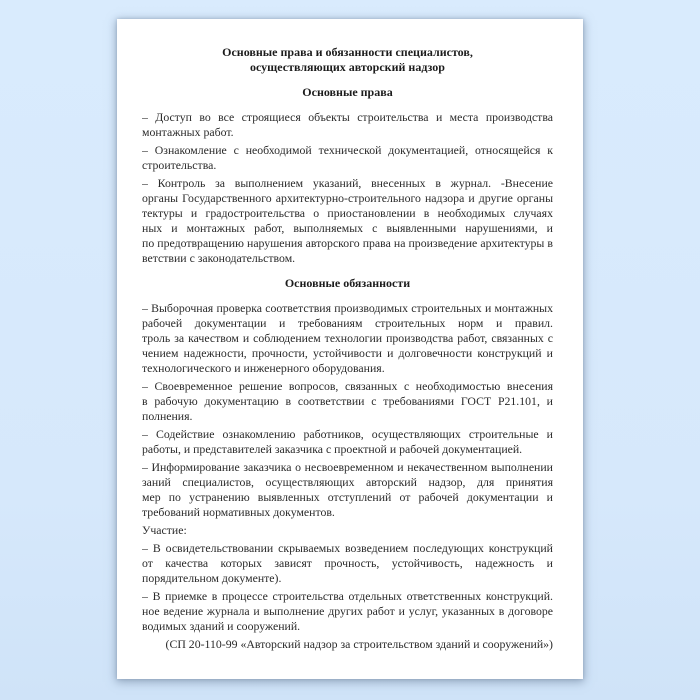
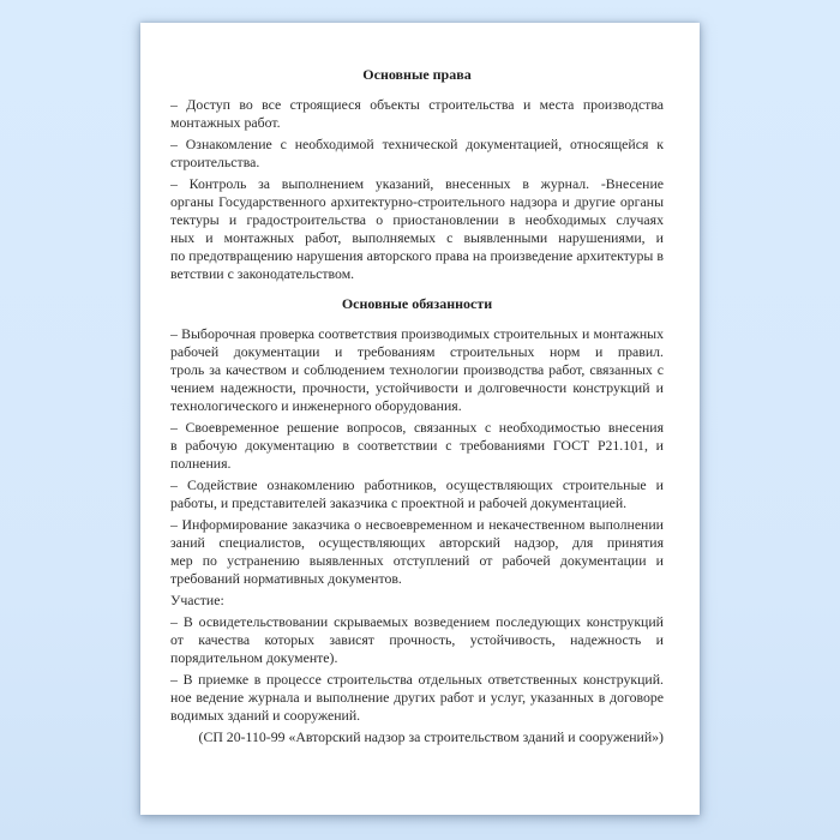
- Основные права и обязанности специалистов,
- осуществляющих авторский надзор
  Основные права
  – Доступ во все строящиеся объекты строительства и места производства
  монтажных работ.
  – Ознакомление с необходимой технической документацией, относящейся к
  строительства.
  – Контроль за выполнением указаний, внесенных в журнал. -Внесение
  органы Государственного архитектурно-строительного надзора и другие органы
  тектуры и градостроительства о приостановлении в необходимых случаях
  ных и монтажных работ, выполняемых с выявленными нарушениями, и
  по предотвращению нарушения авторского права на произведение архитектуры в
  ветствии с законодательством.
  Основные обязанности
  – Выборочная проверка соответствия производимых строительных и монтажных
  рабочей документации и требованиям строительных норм и правил.
  троль за качеством и соблюдением технологии производства работ, связанных с
  чением надежности, прочности, устойчивости и долговечности конструкций и
  технологического и инженерного оборудования.
  – Своевременное решение вопросов, связанных с необходимостью внесения
  в рабочую документацию в соответствии с требованиями ГОСТ Р21.101, и
  полнения.
  – Содействие ознакомлению работников, осуществляющих строительные и
  работы, и представителей заказчика с проектной и рабочей документацией.
  – Информирование заказчика о несвоевременном и некачественном выполнении
  заний специалистов, осуществляющих авторский надзор, для принятия
  мер по устранению выявленных отступлений от рабочей документации и
  требований нормативных документов.
  Участие:
  – В освидетельствовании скрываемых возведением последующих конструкций
  от качества которых зависят прочность, устойчивость, надежность и
  порядительном документе).
  – В приемке в процессе строительства отдельных ответственных конструкций.
  ное ведение журнала и выполнение других работ и услуг, указанных в договоре
  водимых зданий и сооружений.
  (СП 20-110-99 «Авторский надзор за строительством зданий и сооружений»)
